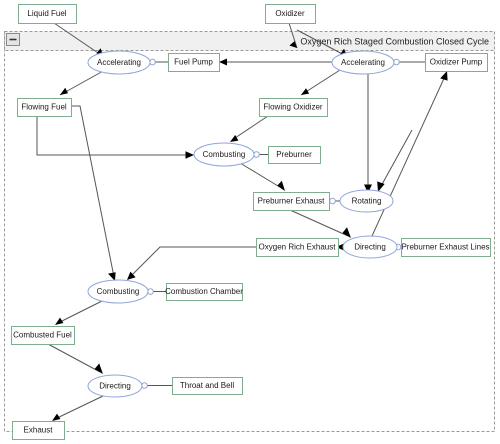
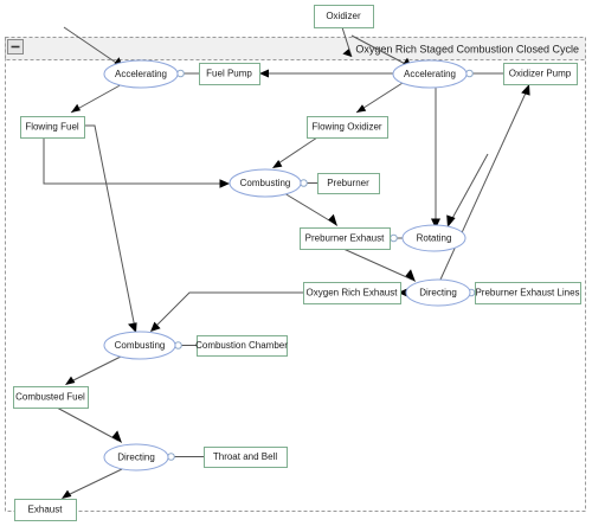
  Oxyen Rich Staged Combustion Closed Cycle
- Liquid Fuel
  Oxidizer
  Accelerating
  Fuel Pump
  Accelerating
  Oxidizer Pump
  Flowing Fuel
  Flowing Oxidizer
  Combusting
  Preburner
  Preburner Exhaust
  Rotating
  Oxygen Rich Exhaust
  Directing
  Preburner Exhaust Lines
  Combusting
  Combustion Chamber
  Combusted Fuel
  Directing
  Throat and Bell
  Exhaust
